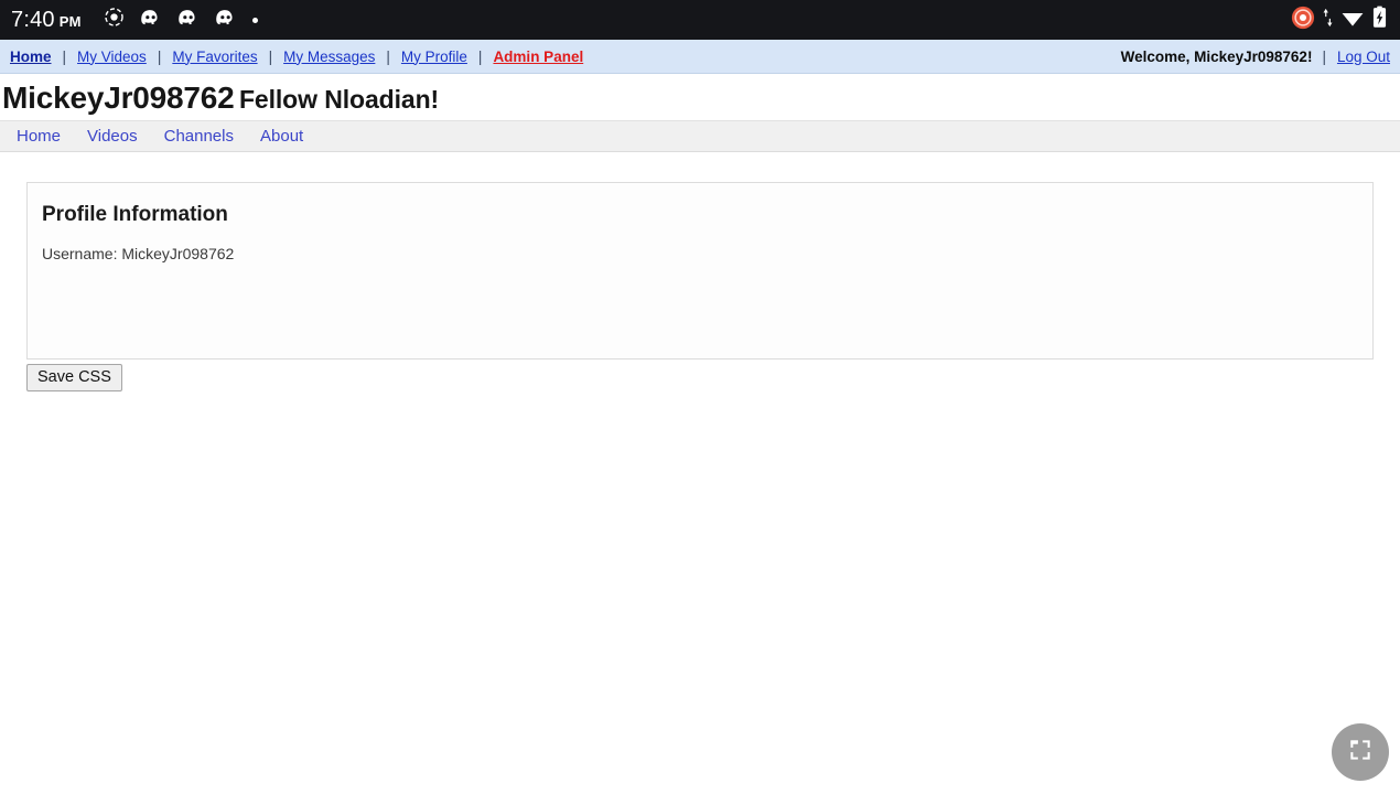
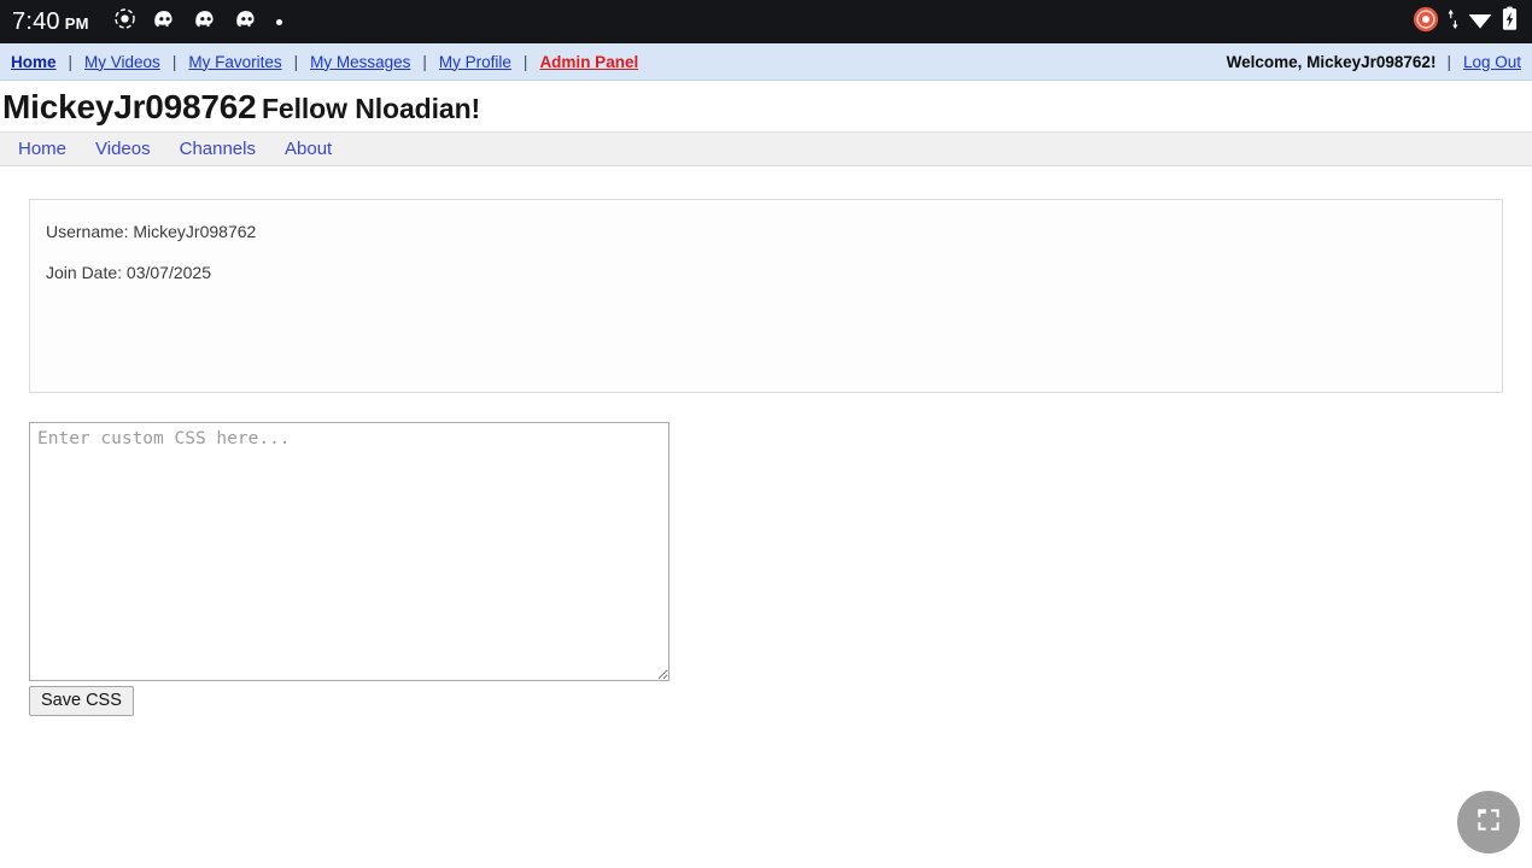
  7:40
  PM
  Home
  |
  My Videos
  |
  My Favorites
  |
  My Messages
  |
  My Profile
  |
  Admin Panel
  Welcome, MickeyJr098762!
  |
  Log Out
  MickeyJr098762 Fellow Nloadian!
  Home
  Videos
  Channels
  About
- Profile Information
  Username: MickeyJr098762
+ Join Date: 03/07/2025
+ Enter custom CSS here...
  Save CSS
